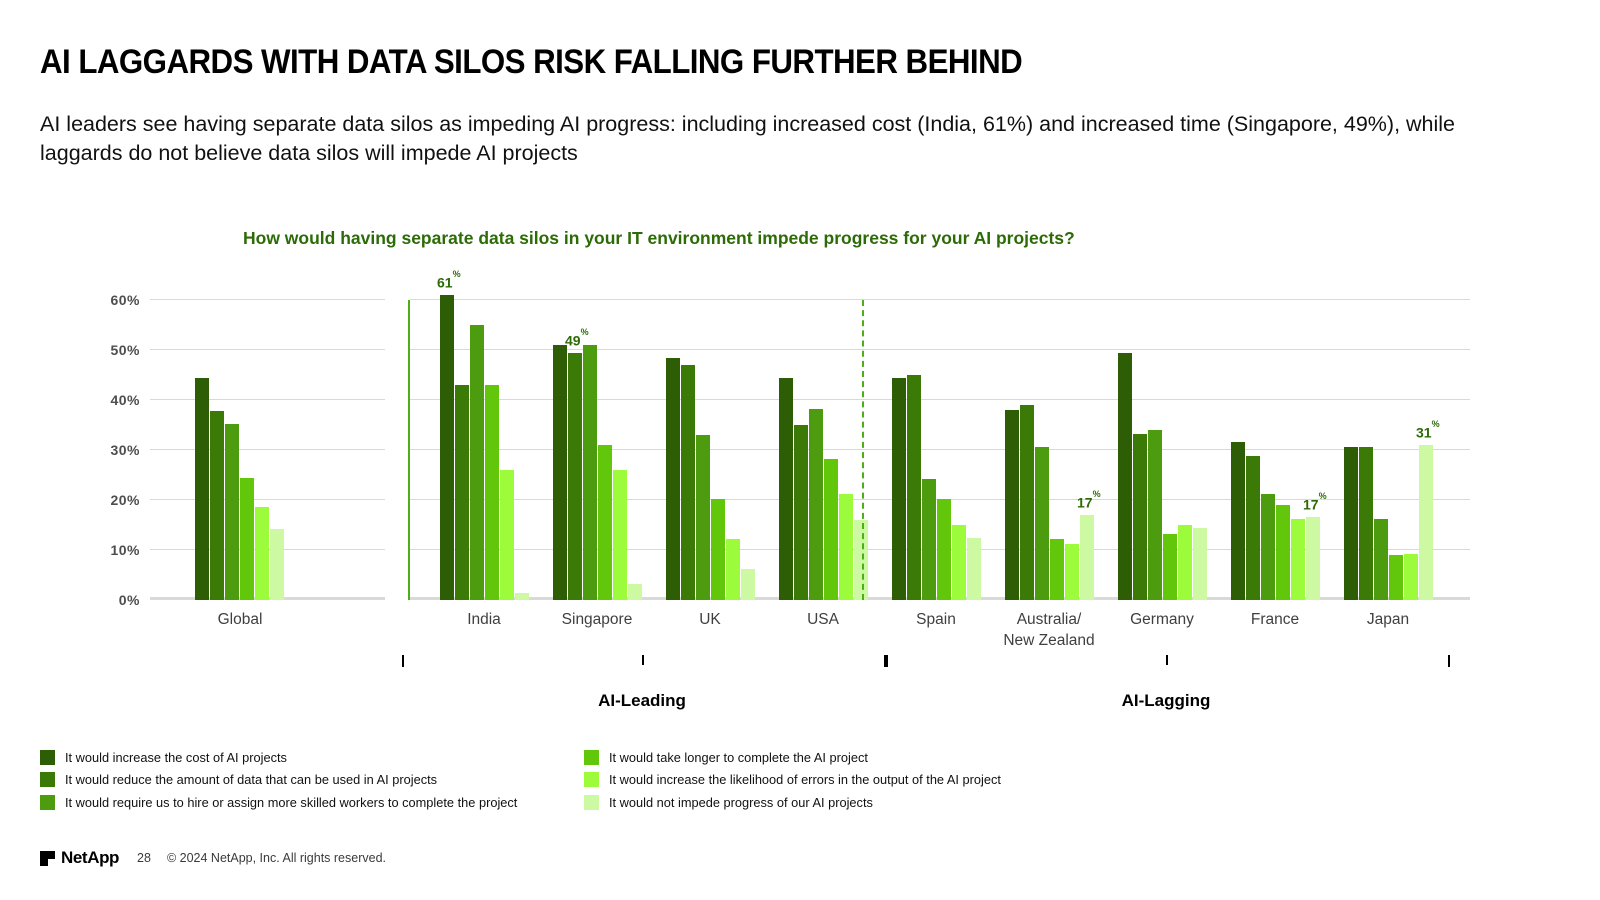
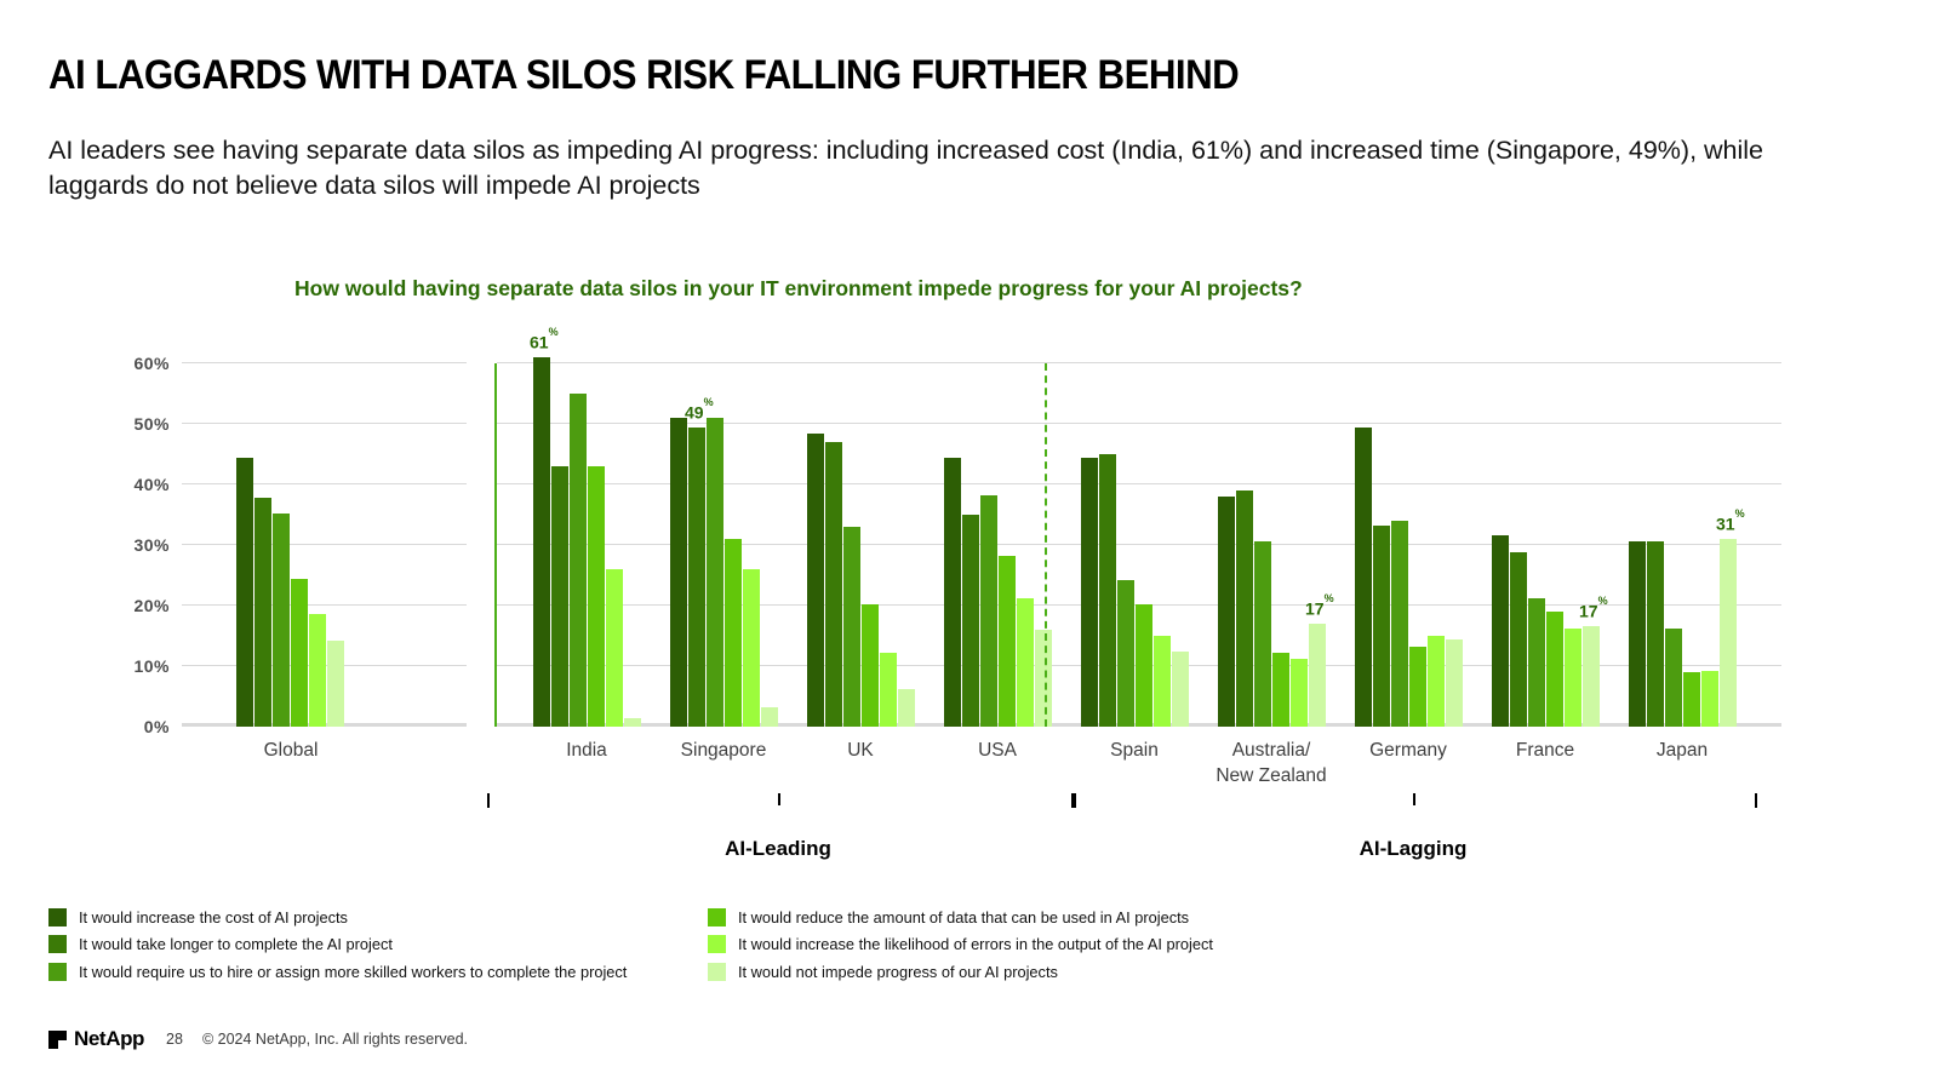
  AI LAGGARDS WITH DATA SILOS RISK FALLING FURTHER BEHIND
  AI leaders see having separate data silos as impeding AI progress: including increased cost (India, 61%) and increased time (Singapore, 49%), while laggards do not believe data silos will impede AI projects
  How would having separate data silos in your IT environment impede progress for your AI projects?
  0%
  10%
  20%
  30%
  40%
  50%
  60%
  Global
  India
  Singapore
  UK
  USA
  Spain
  Australia/
  New Zealand
  Germany
  France
  Japan
  61%
  49%
  17%
  17%
  31%
  It would increase the cost of AI projects
- It would reduce the amount of data that can be used in AI projects
+ It would take longer to complete the AI project
  It would require us to hire or assign more skilled workers to complete the project
- It would take longer to complete the AI project
+ It would reduce the amount of data that can be used in AI projects
  It would increase the likelihood of errors in the output of the AI project
  It would not impede progress of our AI projects
  NetApp
  28
  © 2024 NetApp, Inc. All rights reserved.
  AI-Leading
  AI-Lagging
